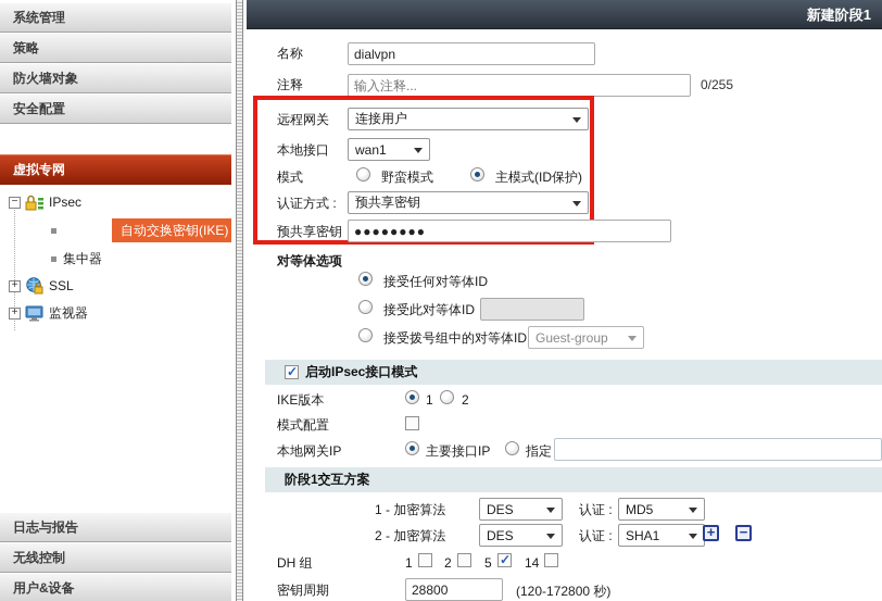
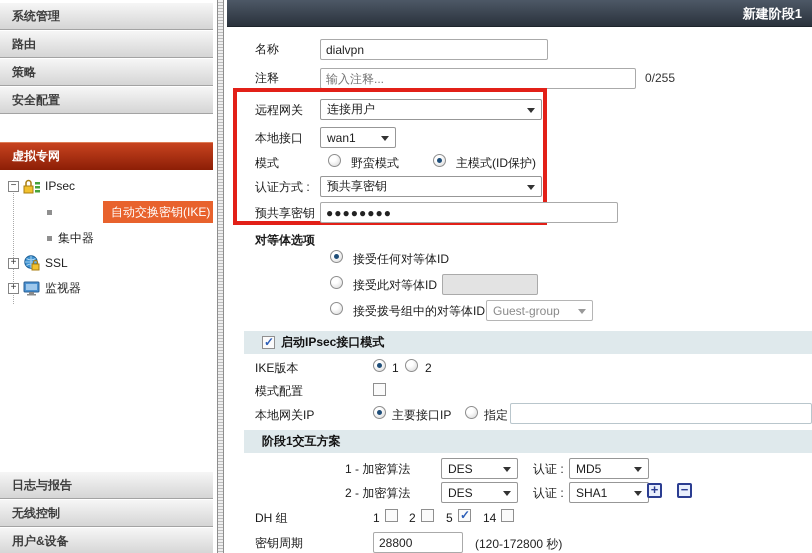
  系统管理
+ 路由
  策略
- 防火墙对象
  安全配置
  虚拟专网
  −
  IPsec
  自动交换密钥(IKE)
  集中器
  +
  SSL
  +
  监视器
  日志与报告
  无线控制
  用户&设备
  新建阶段1
  名称
  dialvpn
  注释
  输入注释...
  0/255
  远程网关
  连接用户
  本地接口
  wan1
  模式
  野蛮模式
  主模式(ID保护)
  认证方式 :
  预共享密钥
  预共享密钥
  ●●●●●●●●
  对等体选项
  接受任何对等体ID
  接受此对等体ID
  接受拨号组中的对等体ID
  Guest-group
  启动IPsec接口模式
  IKE版本
  1
  2
  模式配置
  本地网关IP
  主要接口IP
  指定
  阶段1交互方案
  1 - 加密算法
  DES
  认证 :
  MD5
  2 - 加密算法
  DES
  认证 :
  SHA1
  +
  −
  DH 组
  1
  2
  5
  14
  密钥周期
  28800
  (120-172800 秒)
